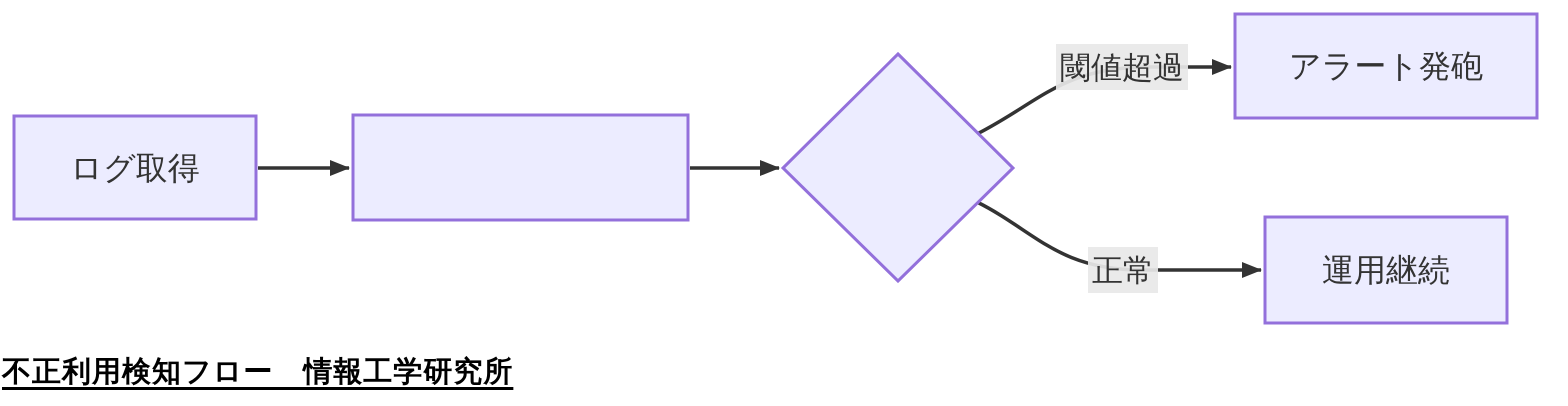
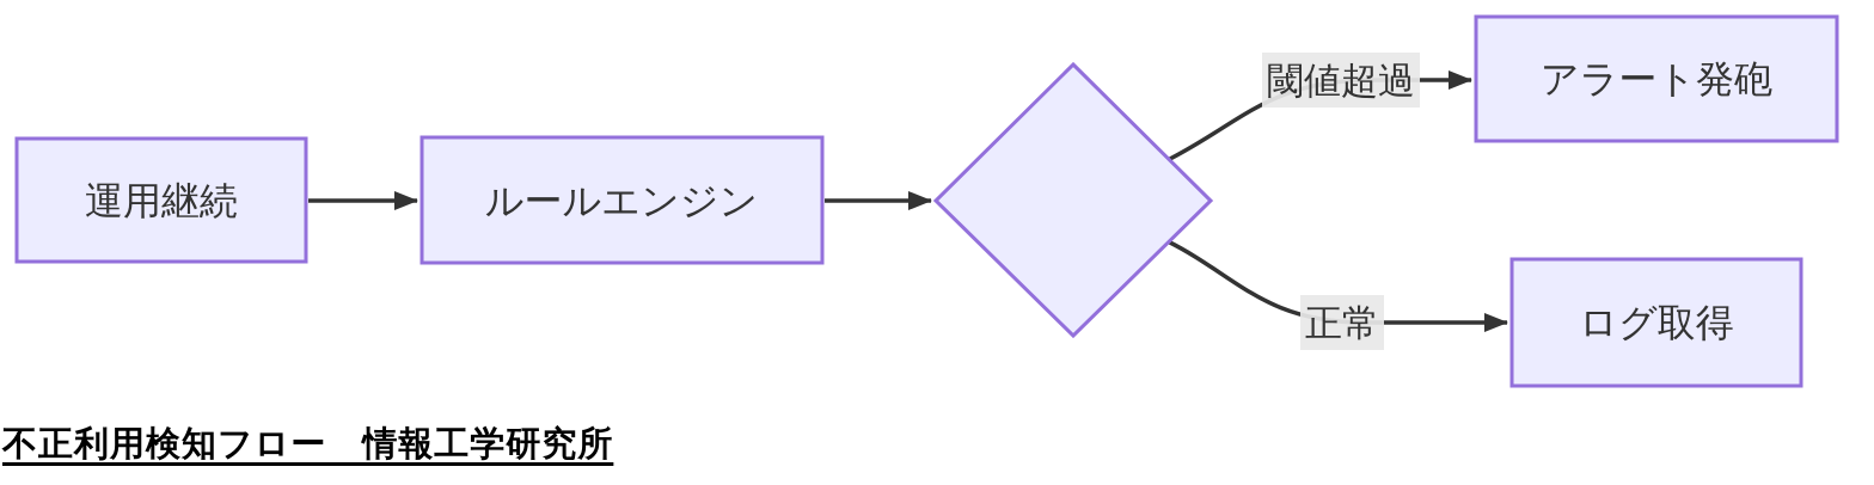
- ログ取得
+ 運用継続
+ ルールエンジン
  アラート発砲
- 運用継続
+ ログ取得
  閾値超過
  正常
  不正利用検知フロー 情報工学研究所
